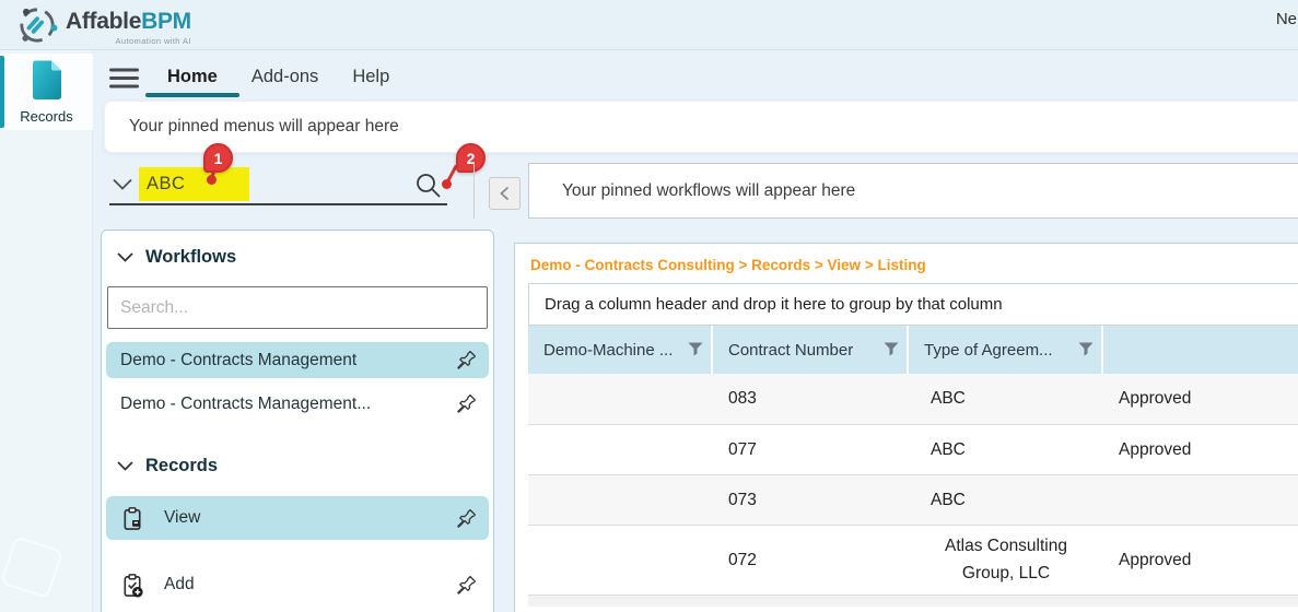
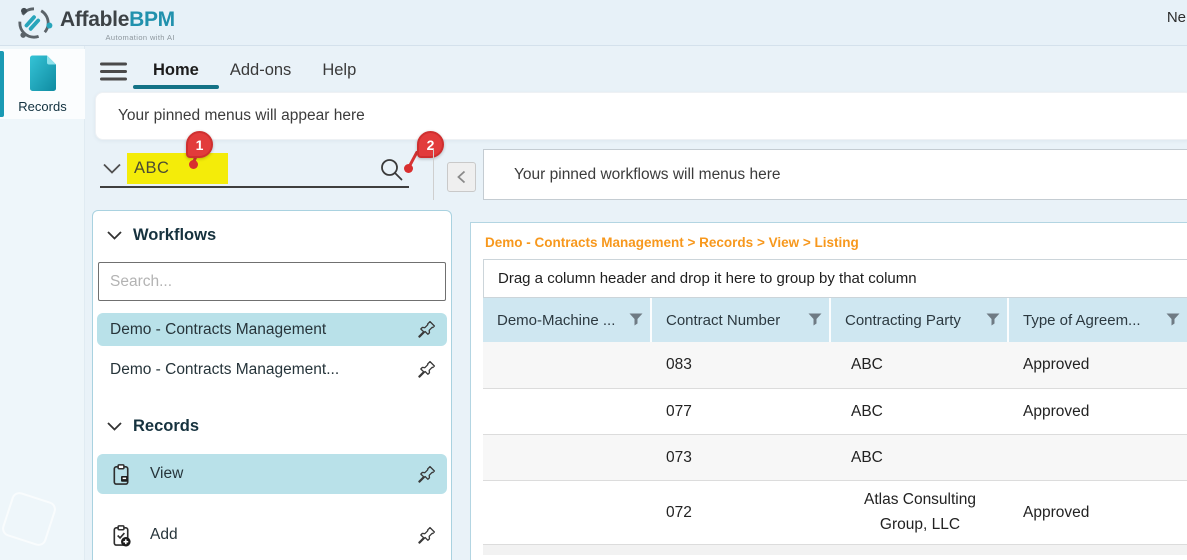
  AffableBPM
  Automation with AI
  Ne
  Records
  Home
  Add-ons
  Help
  Your pinned menus will appear here
  ABC
  1
  2
- Your pinned workflows will appear here
+ Your pinned workflows will menus here
  Workflows
  Search...
  Demo - Contracts Management
  Demo - Contracts Management...
  Records
  View
  Add
- Demo - Contracts Consulting > Records > View > Listing
+ Demo - Contracts Management > Records > View > Listing
  Drag a column header and drop it here to group by that column
  Demo-Machine ...
  Contract Number
+ Contracting Party
  Type of Agreem...
  083
  ABC
  Approved
  077
  ABC
  Approved
  073
  ABC
  072
  Atlas Consulting Group, LLC
  Approved
